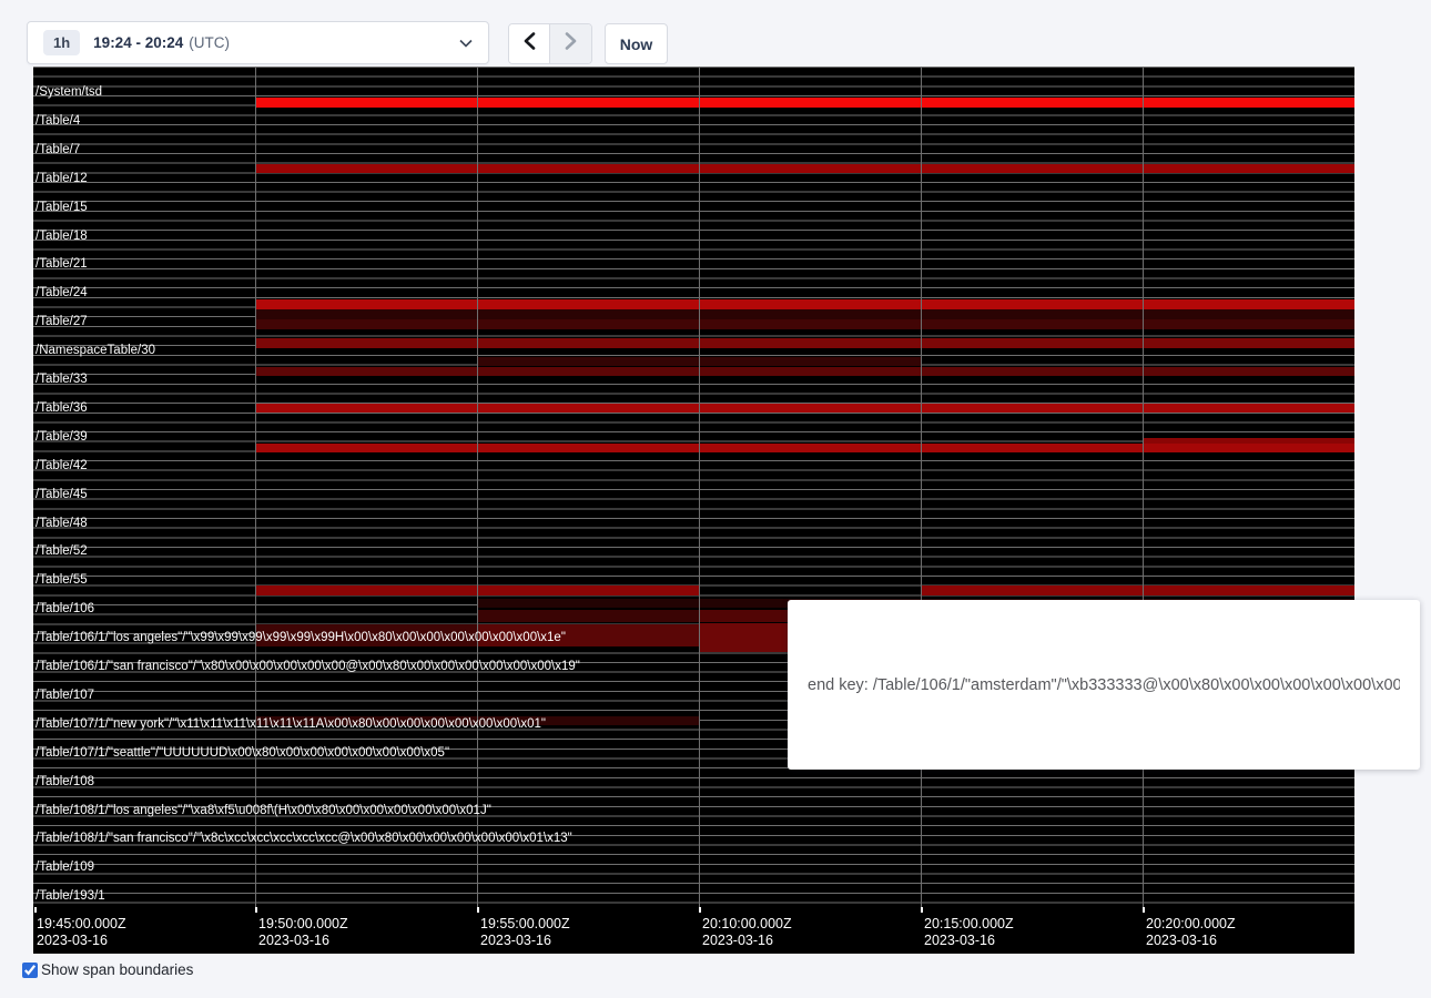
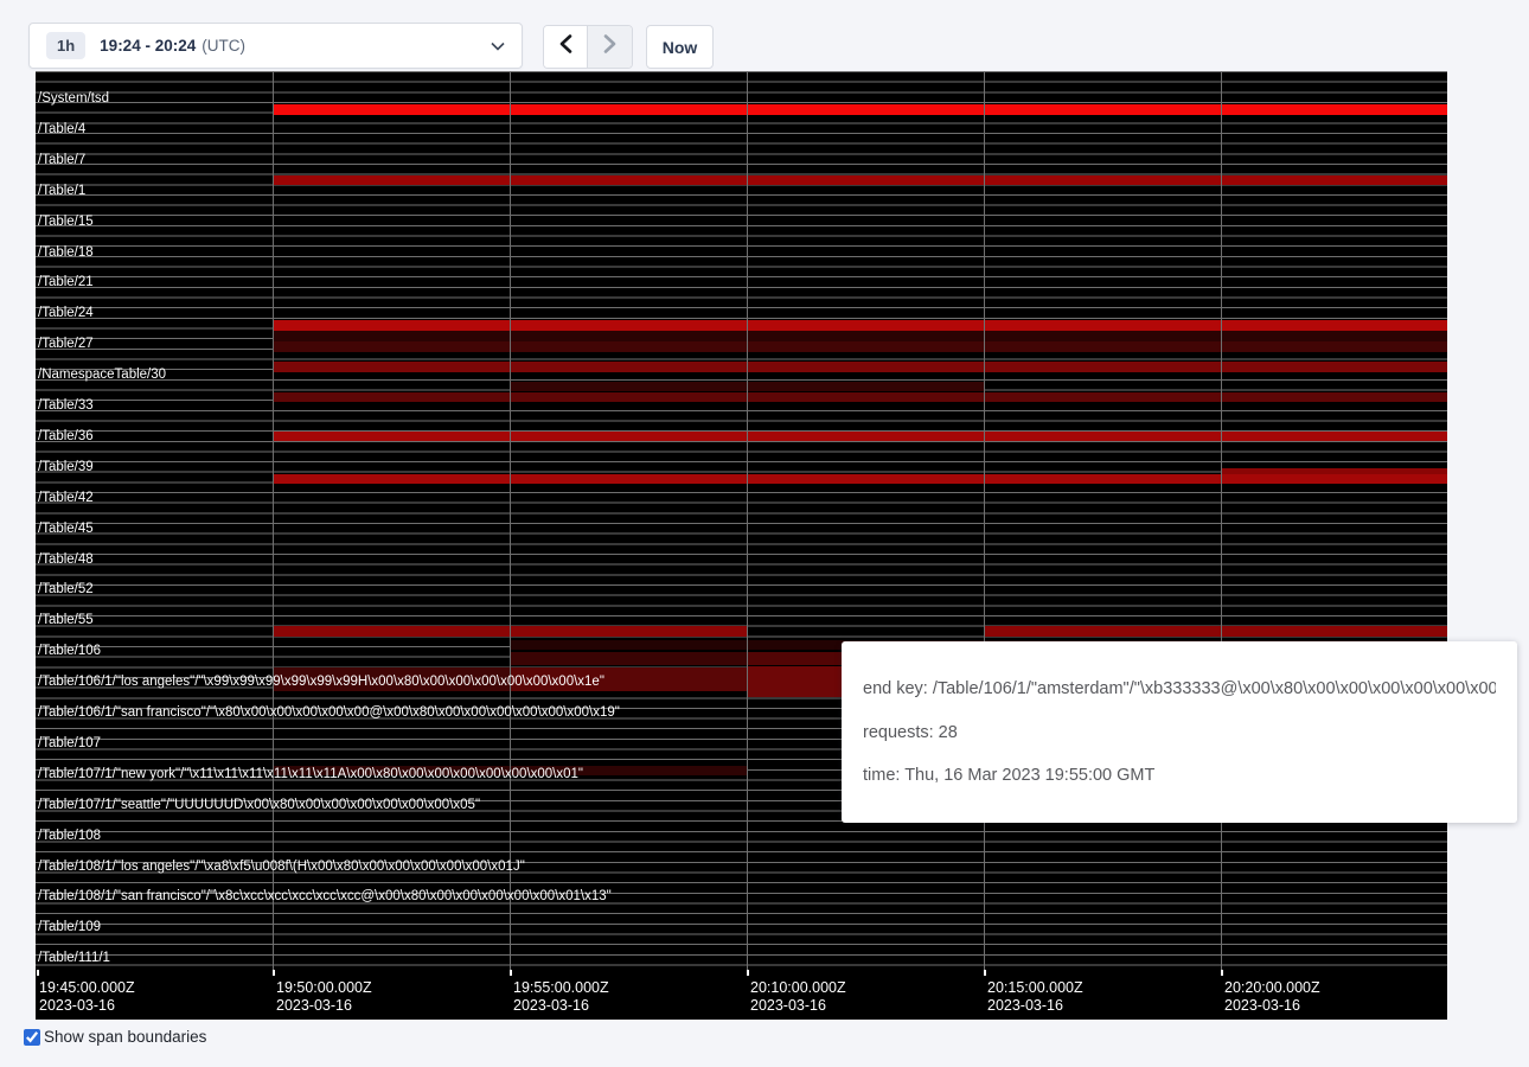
  1h
  19:24 - 20:24
  (UTC)
  Now
  /System/tsd
  /Table/4
  /Table/7
- /Table/12
+ /Table/1
  /Table/15
  /Table/18
  /Table/21
  /Table/24
  /Table/27
  /NamespaceTable/30
  /Table/33
  /Table/36
  /Table/39
  /Table/42
  /Table/45
  /Table/48
  /Table/52
  /Table/55
  /Table/106
  /Table/106/1/"los angeles"/"\x99\x99\x99\x99\x99\x99H\x00\x80\x00\x00\x00\x00\x00\x00\x1e"
  /Table/106/1/"san francisco"/"\x80\x00\x00\x00\x00\x00@\x00\x80\x00\x00\x00\x00\x00\x00\x19"
  /Table/107
  /Table/107/1/"new york"/"\x11\x11\x11\x11\x11\x11A\x00\x80\x00\x00\x00\x00\x00\x00\x01"
  /Table/107/1/"seattle"/"UUUUUUD\x00\x80\x00\x00\x00\x00\x00\x00\x05"
  /Table/108
  /Table/108/1/"los angeles"/"\xa8\xf5\u008f\(H\x00\x80\x00\x00\x00\x00\x00\x01J"
  /Table/108/1/"san francisco"/"\x8c\xcc\xcc\xcc\xcc\xcc@\x00\x80\x00\x00\x00\x00\x00\x01\x13"
  /Table/109
- /Table/193/1
+ /Table/111/1
  19:45:00.000Z
  2023-03-16
  19:50:00.000Z
  2023-03-16
  19:55:00.000Z
  2023-03-16
  20:10:00.000Z
  2023-03-16
  20:15:00.000Z
  2023-03-16
  20:20:00.000Z
  2023-03-16
  end key: /Table/106/1/"amsterdam"/"\xb333333@\x00\x80\x00\x00\x00\x00\x00\x00
+ requests: 28
+ time: Thu, 16 Mar 2023 19:55:00 GMT
  Show span boundaries
